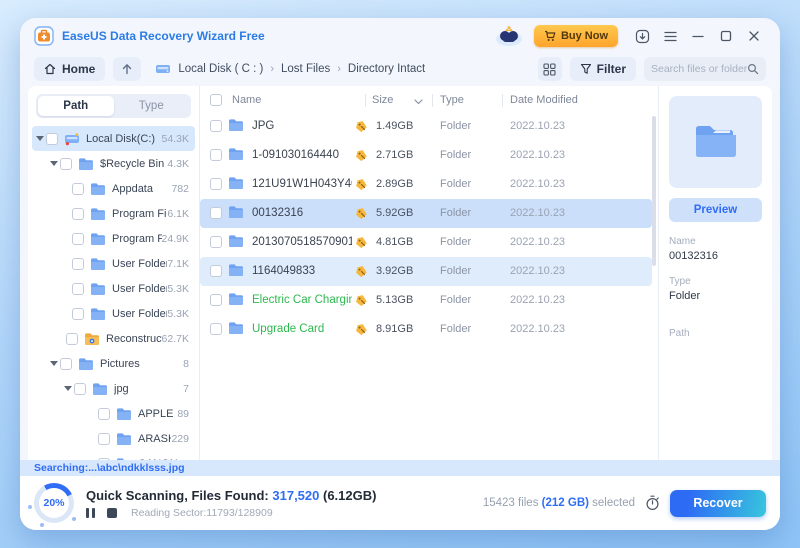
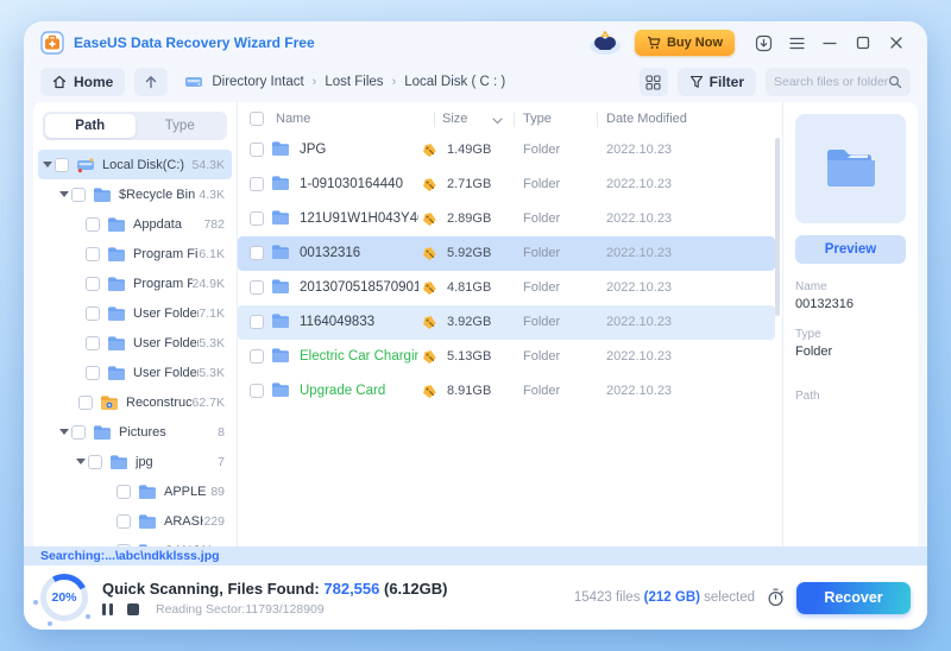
  EaseUS Data Recovery Wizard Free
  Buy Now
  Home
- Local Disk ( C : )
+ Directory Intact
  ›
  Lost Files
  ›
- Directory Intact
+ Local Disk ( C : )
  Filter
  Search files or folder
  Path
  Type
  Local Disk(C:)
  54.3K
  $Recycle Bin
  4.3K
  Appdata
  782
  Program Fi
  6.1K
  24.9K
  User Folde
  7.1K
  User Folde
  5.3K
  User Folder
  5.3K
  Reconstruc
  62.7K
  Pictures
  8
  jpg
  7
  APPLE
  89
  229
  Name
  Size
  Type
  Date Modified
  JPG
  1.49GB
  Folder
  2022.10.23
  1-091030164440
  2.71GB
  Folder
  2022.10.23
  121U91W1H043Y4
  2.89GB
  Folder
  2022.10.23
  00132316
  5.92GB
  Folder
  2022.10.23
  2013070518570901
  4.81GB
  Folder
  2022.10.23
  1164049833
  3.92GB
  Folder
  2022.10.23
  5.13GB
  Folder
  2022.10.23
  Upgrade Card
  8.91GB
  Folder
  2022.10.23
  Preview
  Name
  00132316
  Type
  Folder
  Path
  Searching:...\abc\ndkklsss.jpg
  20%
- Quick Scanning, Files Found: 317,520 (6.12GB)
+ Quick Scanning, Files Found: 782,556 (6.12GB)
  Reading Sector:11793/128909
  15423 files (212 GB) selected
  Recover
